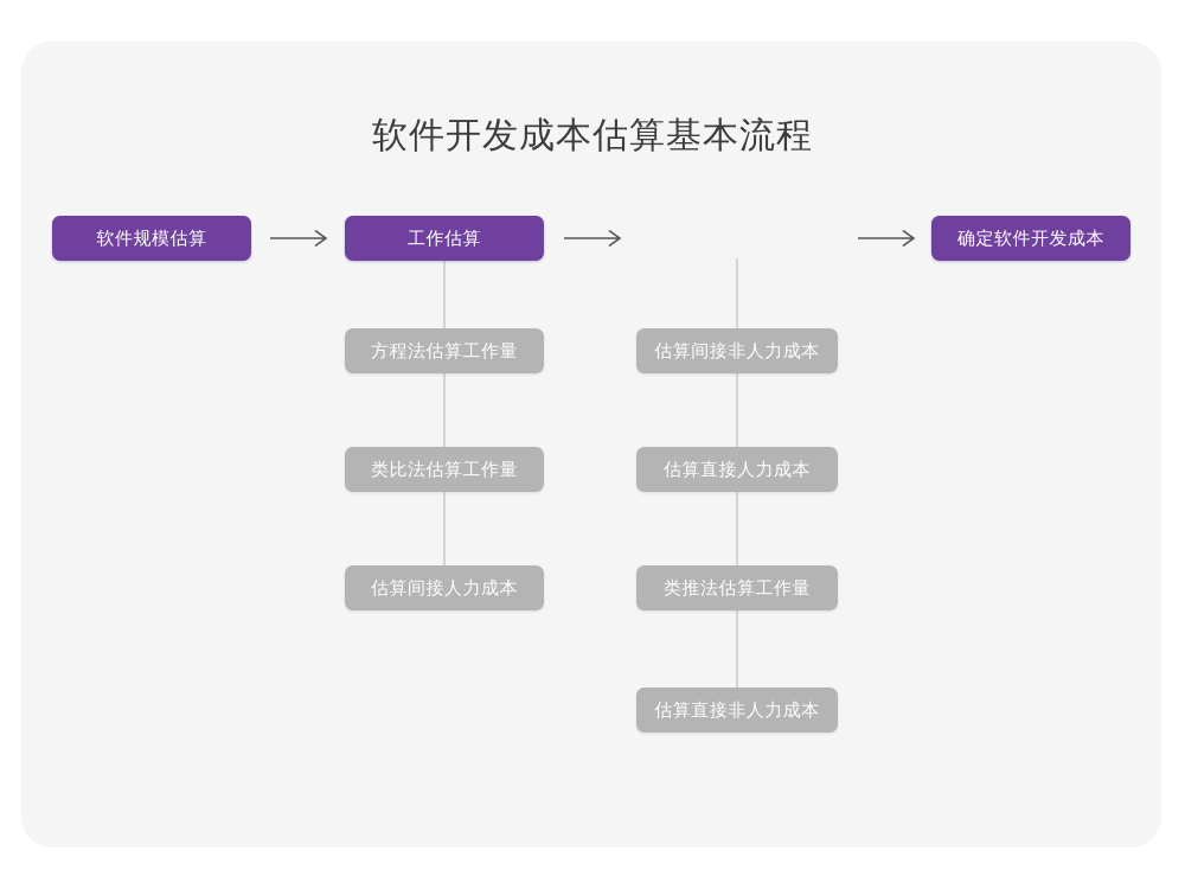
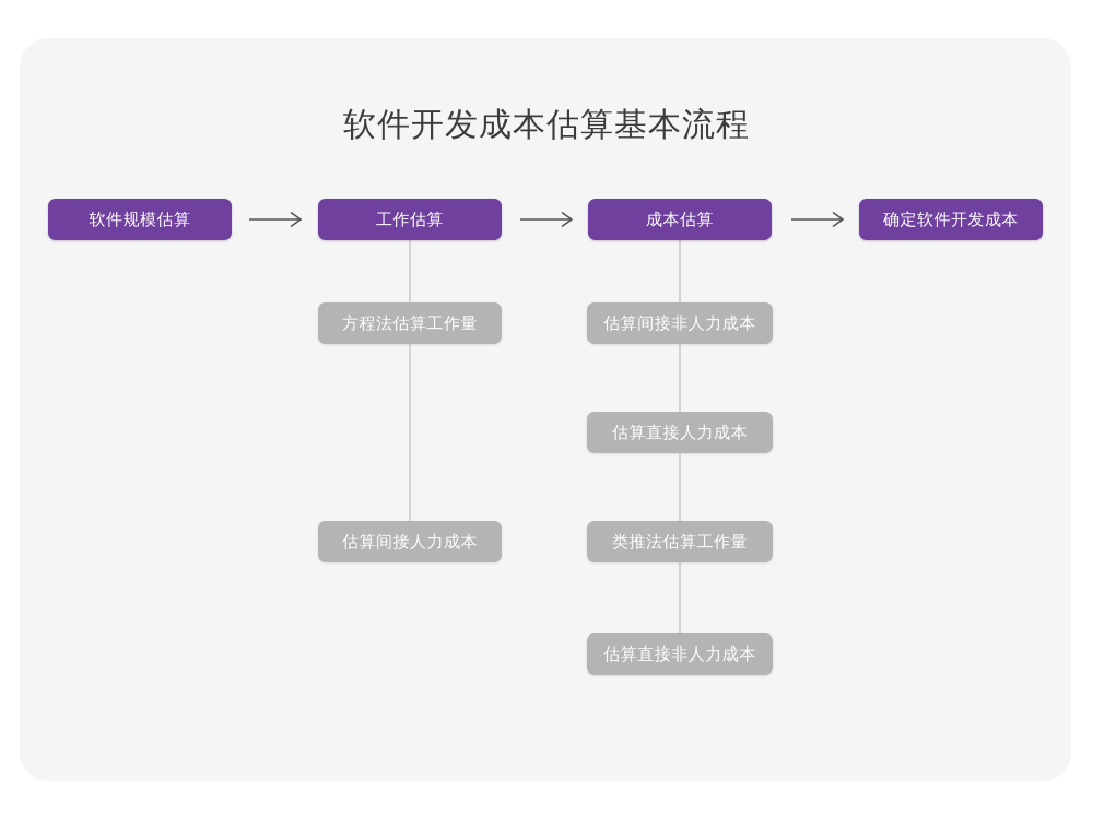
  软件开发成本估算基本流程
  软件规模估算
  工作估算
+ 成本估算
  确定软件开发成本
  方程法估算工作量
- 类比法估算工作量
  估算间接人力成本
  估算间接非人力成本
  估算直接人力成本
  类推法估算工作量
  估算直接非人力成本
